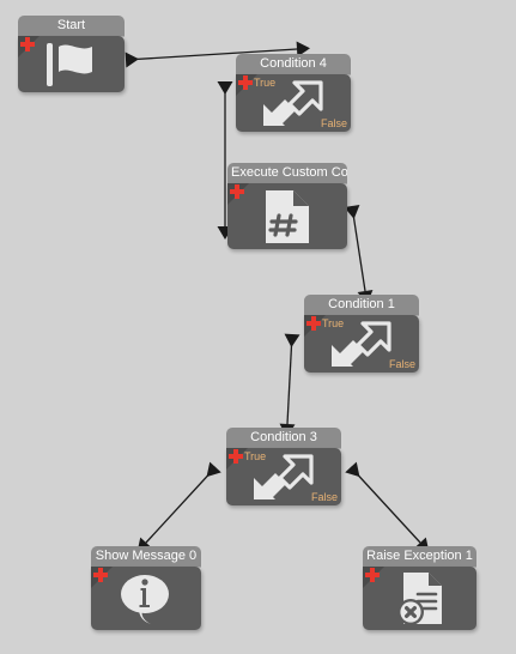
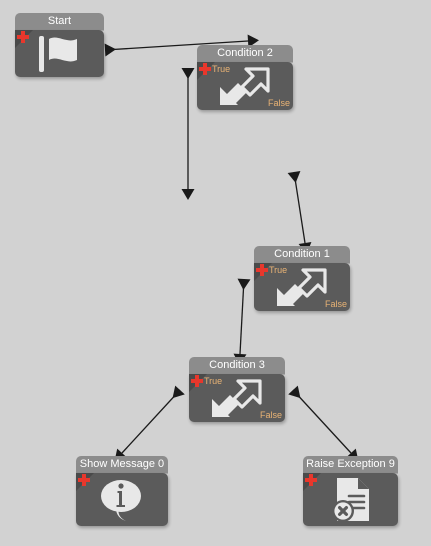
  Start
- Condition 4
+ Condition 2
  True
  False
- Execute Custom Co
  Condition 1
  True
  False
  Condition 3
  True
  False
  Show Message 0
- Raise Exception 1
+ Raise Exception 9
